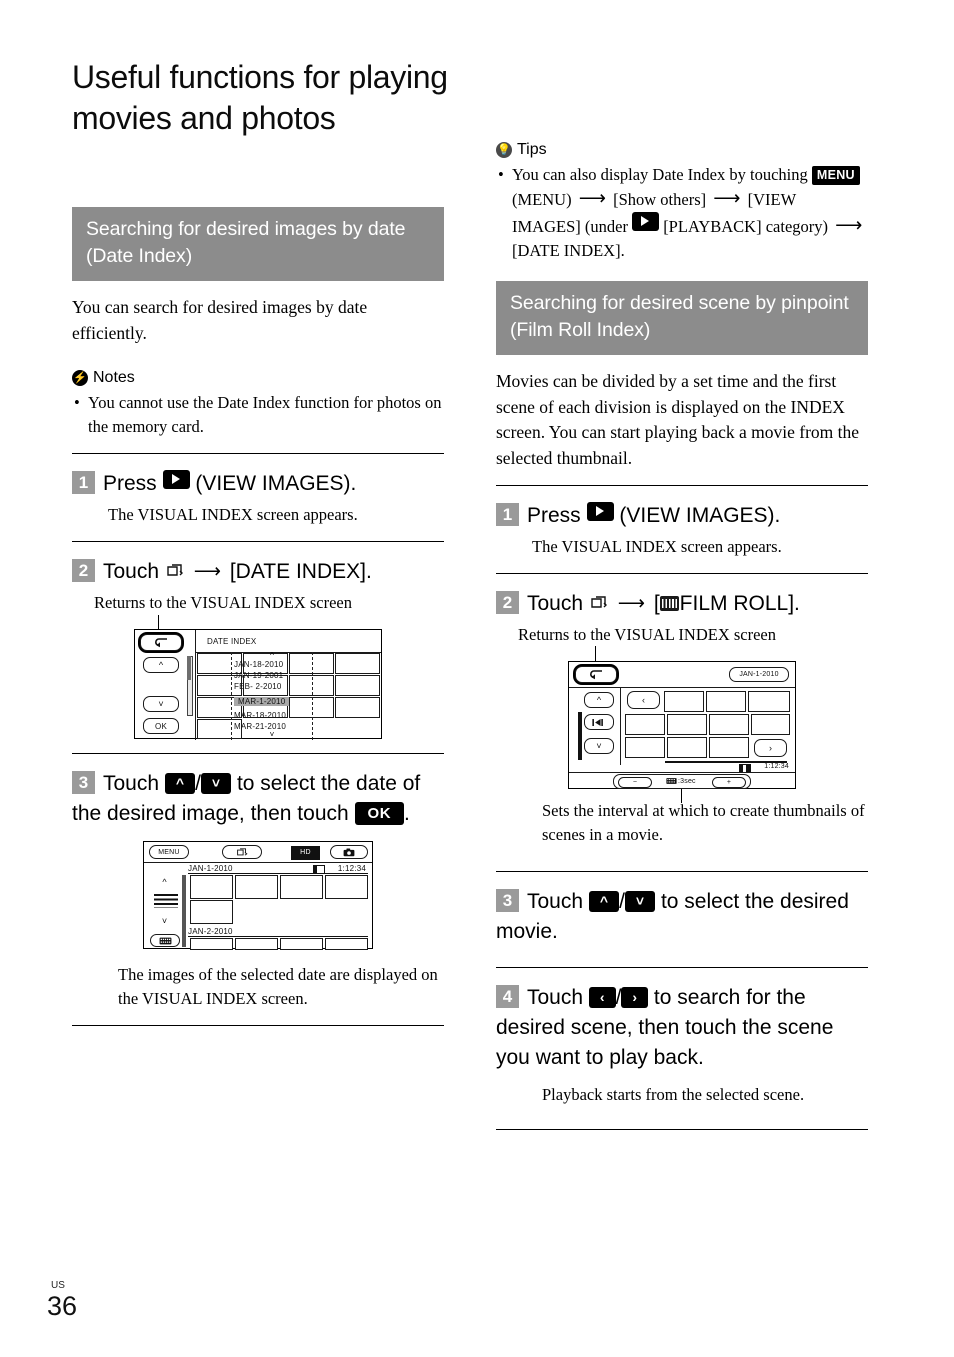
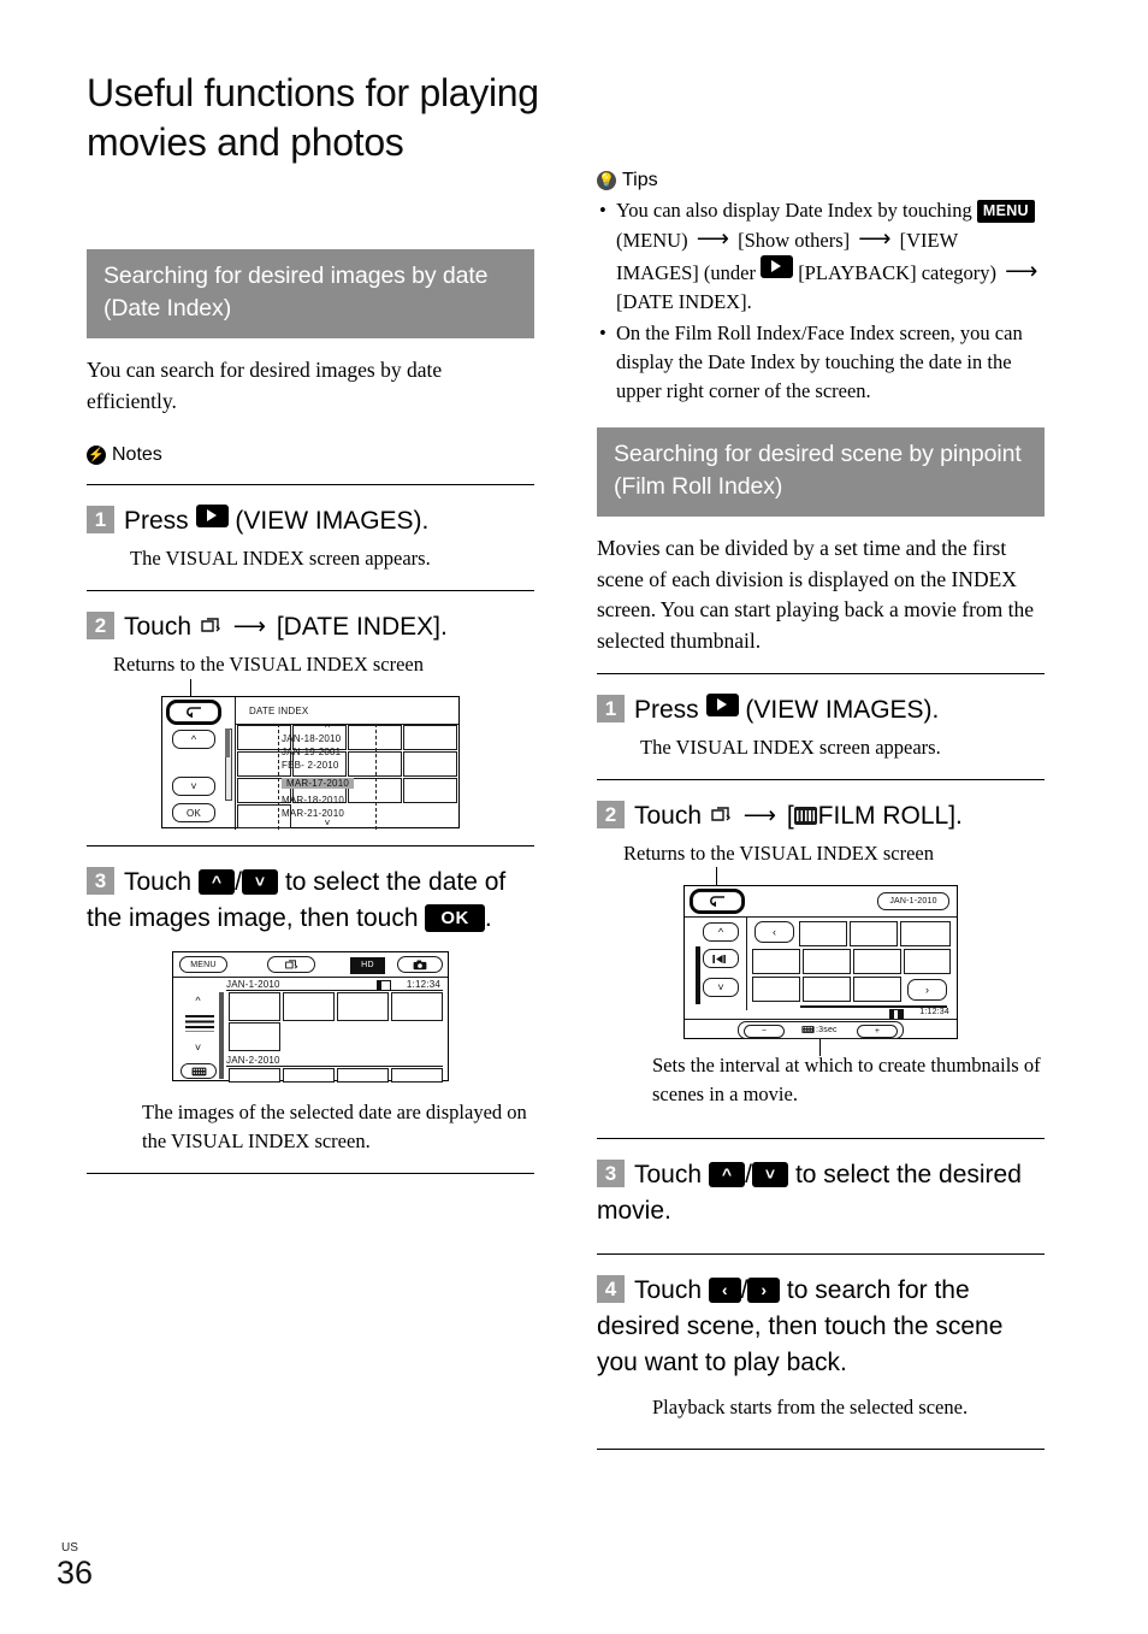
  Useful functions for playing movies and photos
  Searching for desired images by date (Date Index)
  You can search for desired images by date efficiently.
  ⚡
  Notes
- You cannot use the Date Index function for photos on the memory card.
  1 Press (VIEW IMAGES).
  The VISUAL INDEX screen appears.
  2 Touch ⟶ [DATE INDEX].
  Returns to the VISUAL INDEX screen
  ^
  ˅
  OK
  DATE INDEX
  ^
  JAN-18-2010
  JAN-19-2001
  FEB- 2-2010
- MAR-1-2010
+ MAR-17-2010
  MAR-18-2010
  MAR-21-2010
  ˅
- 3 Touch ^ / ˅ to select the date of the desired image, then touch OK .
+ 3 Touch ^ / ˅ to select the date of the images image, then touch OK .
  JAN-1-2010
  1:12:34
  ^
  ˅
  JAN-2-2010
  The images of the selected date are displayed on the VISUAL INDEX screen.
  💡
  Tips
  You can also display Date Index by touching MENU (MENU) ⟶ [Show others] ⟶ [VIEW IMAGES] (under [PLAYBACK] category) ⟶ [DATE INDEX].
+ On the Film Roll Index/Face Index screen, you can display the Date Index by touching the date in the upper right corner of the screen.
  Searching for desired scene by pinpoint (Film Roll Index)
  Movies can be divided by a set time and the first scene of each division is displayed on the INDEX screen. You can start playing back a movie from the selected thumbnail.
  1 Press (VIEW IMAGES).
  The VISUAL INDEX screen appears.
  2 Touch ⟶ [ FILM ROLL].
  Returns to the VISUAL INDEX screen
  ^
  ˅
  ‹
  ›
  Sets the interval at which to create thumbnails of scenes in a movie.
  3 Touch ^ / ˅ to select the desired movie.
  4 Touch ‹ / › to search for the desired scene, then touch the scene you want to play back.
  Playback starts from the selected scene.
  US
  36
